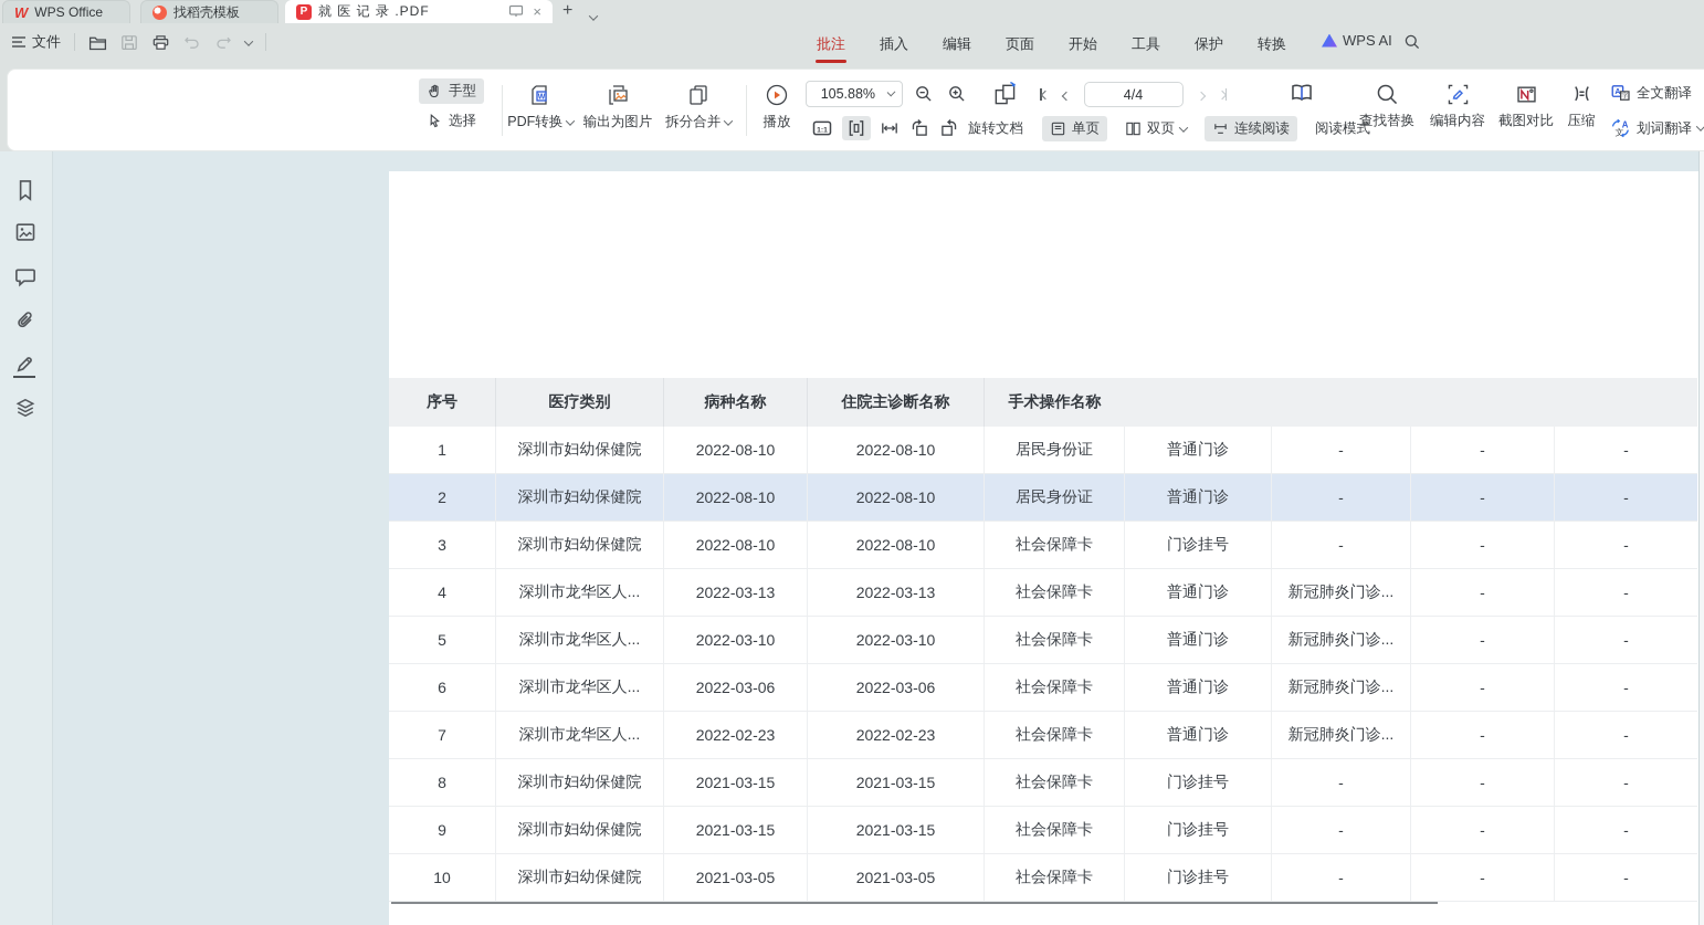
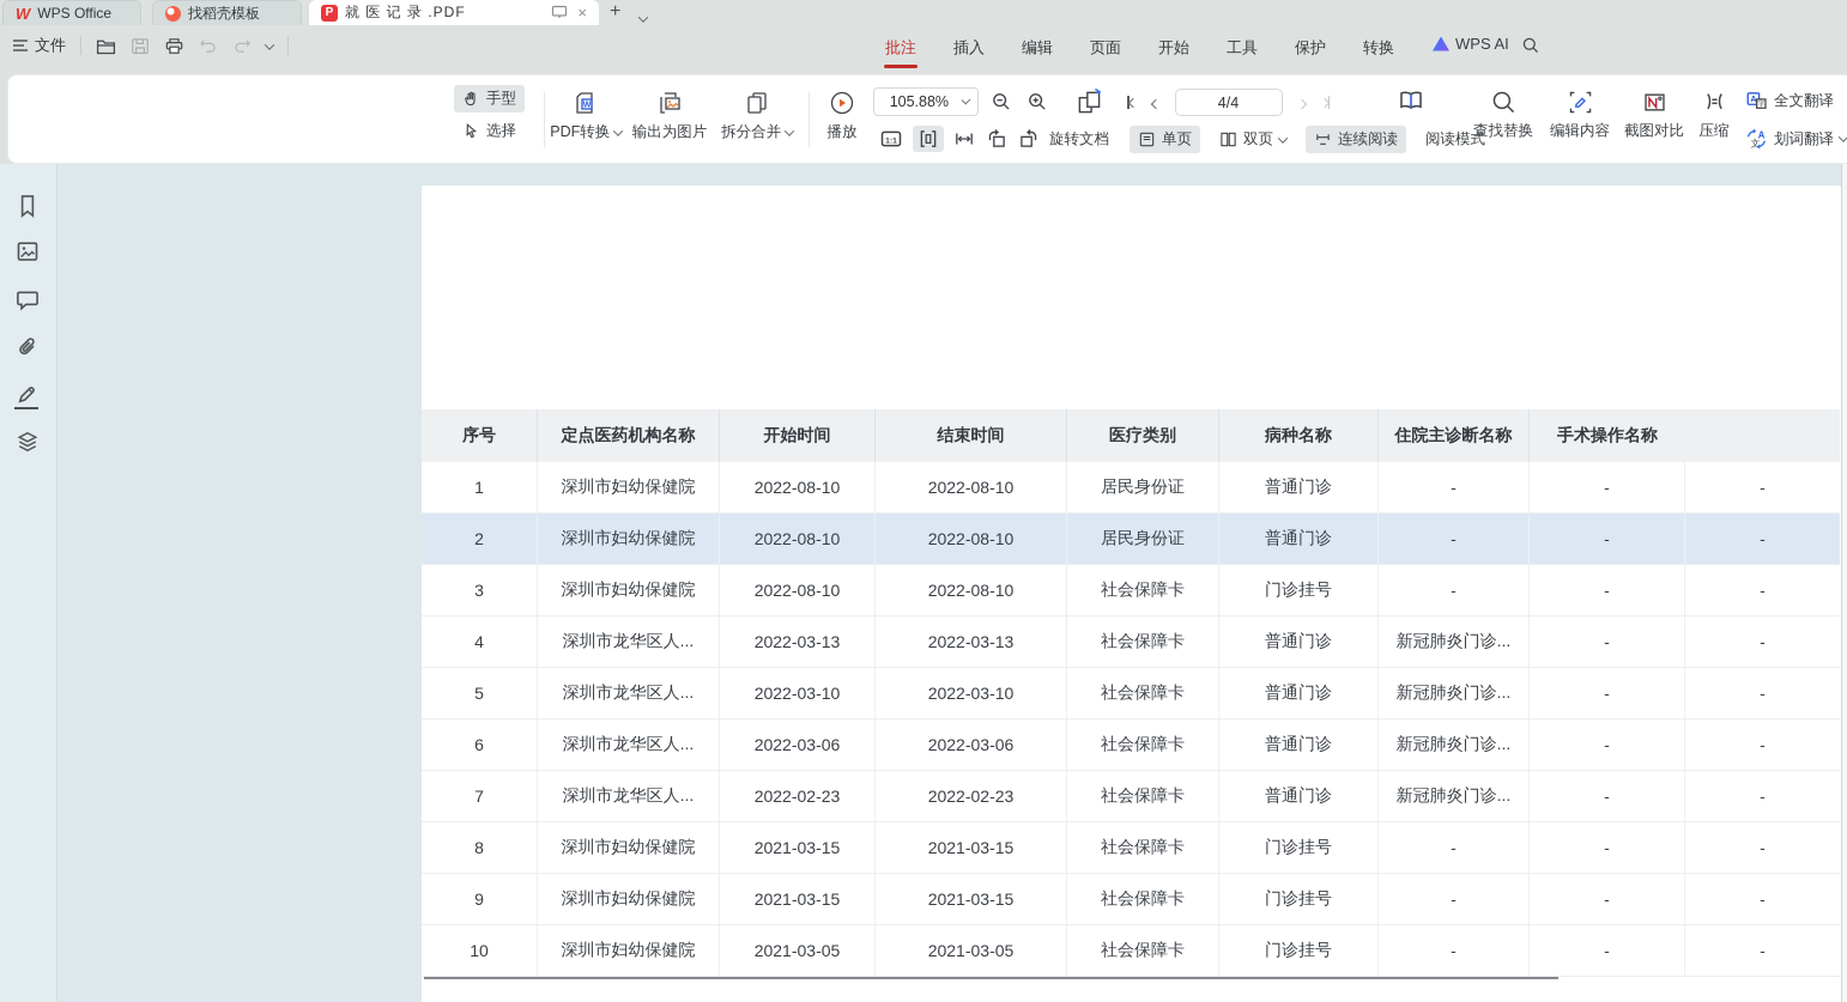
  W
  WPS Office
  找稻壳模板
  P
  就 医 记 录 .PDF
  ×
  +
  文件
  批注
  插入
  编辑
  页面
  开始
  工具
  保护
  转换
  WPS AI
  手型
  选择
  PDF转换
  输出为图片
  拆分合并
  播放
  105.88%
  旋转文档
  4/4
  单页
  双页
  连续阅读
  阅读模式
  查找替换
  编辑内容
  截图对比
  压缩
  A
  全文翻译
  文
  A
  划词翻译
  序号
+ 定点医药机构名称
+ 开始时间
+ 结束时间
  医疗类别
  病种名称
  住院主诊断名称
  手术操作名称
  1
  深圳市妇幼保健院
  2022-08-10
  2022-08-10
  居民身份证
  普通门诊
  -
  -
  -
  2
  深圳市妇幼保健院
  2022-08-10
  2022-08-10
  居民身份证
  普通门诊
  -
  -
  -
  3
  深圳市妇幼保健院
  2022-08-10
  2022-08-10
  社会保障卡
  门诊挂号
  -
  -
  -
  4
  深圳市龙华区人...
  2022-03-13
  2022-03-13
  社会保障卡
  普通门诊
  新冠肺炎门诊...
  -
  -
  5
  深圳市龙华区人...
  2022-03-10
  2022-03-10
  社会保障卡
  普通门诊
  新冠肺炎门诊...
  -
  -
  6
  深圳市龙华区人...
  2022-03-06
  2022-03-06
  社会保障卡
  普通门诊
  新冠肺炎门诊...
  -
  -
  7
  深圳市龙华区人...
  2022-02-23
  2022-02-23
  社会保障卡
  普通门诊
  新冠肺炎门诊...
  -
  -
  8
  深圳市妇幼保健院
  2021-03-15
  2021-03-15
  社会保障卡
  门诊挂号
  -
  -
  -
  9
  深圳市妇幼保健院
  2021-03-15
  2021-03-15
  社会保障卡
  门诊挂号
  -
  -
  -
  10
  深圳市妇幼保健院
  2021-03-05
  2021-03-05
  社会保障卡
  门诊挂号
  -
  -
  -
